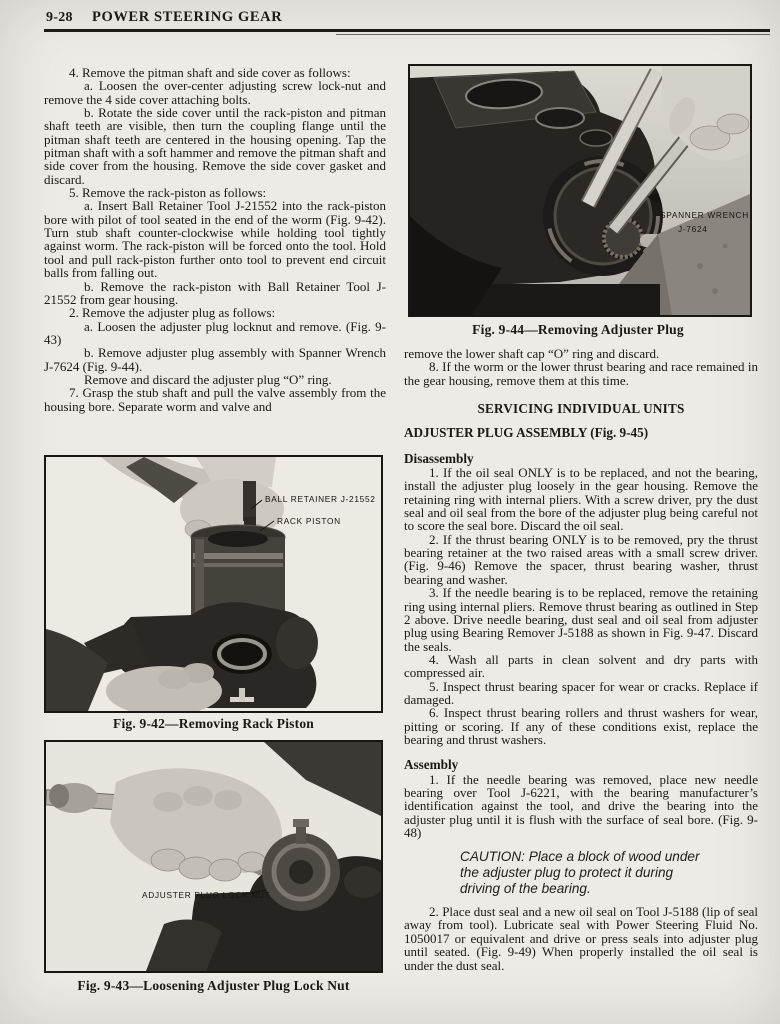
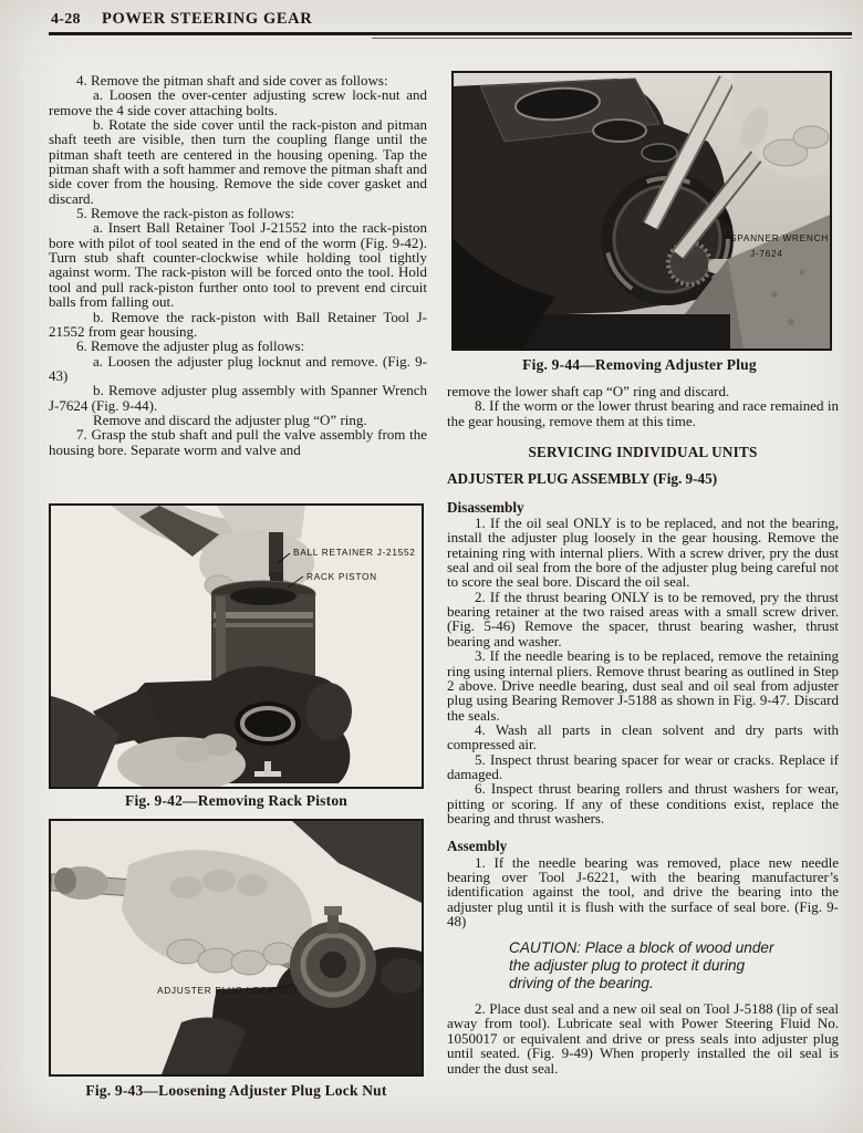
- 9-28
+ 4-28
  POWER STEERING GEAR
  4. Remove the pitman shaft and side cover as follows:
  a. Loosen the over-center adjusting screw lock-nut and remove the 4 side cover attaching bolts.
  b. Rotate the side cover until the rack-piston and pitman shaft teeth are visible, then turn the coupling flange until the pitman shaft teeth are centered in the housing opening. Tap the pitman shaft with a soft hammer and remove the pitman shaft and side cover from the housing. Remove the side cover gasket and discard.
  5. Remove the rack-piston as follows:
  a. Insert Ball Retainer Tool J-21552 into the rack-piston bore with pilot of tool seated in the end of the worm (Fig. 9-42). Turn stub shaft counter-clockwise while holding tool tightly against worm. The rack-piston will be forced onto the tool. Hold tool and pull rack-piston further onto tool to prevent end circuit balls from falling out.
  b. Remove the rack-piston with Ball Retainer Tool J-21552 from gear housing.
- 2. Remove the adjuster plug as follows:
+ 6. Remove the adjuster plug as follows:
  a. Loosen the adjuster plug locknut and remove. (Fig. 9-43)
  b. Remove adjuster plug assembly with Spanner Wrench J-7624 (Fig. 9-44).
  Remove and discard the adjuster plug “O” ring.
  7. Grasp the stub shaft and pull the valve assembly from the housing bore. Separate worm and valve and
  BALL RETAINER J-21552
  RACK PISTON
  Fig. 9-42—Removing Rack Piston
  ADJUSTER PLUG LOCK NUT
  Fig. 9-43—Loosening Adjuster Plug Lock Nut
  SPANNER WRENCH
  J-7624
  Fig. 9-44—Removing Adjuster Plug
  remove the lower shaft cap “O” ring and discard.
  8. If the worm or the lower thrust bearing and race remained in the gear housing, remove them at this time.
  SERVICING INDIVIDUAL UNITS
  ADJUSTER PLUG ASSEMBLY (Fig. 9-45)
  Disassembly
  1. If the oil seal ONLY is to be replaced, and not the bearing, install the adjuster plug loosely in the gear housing. Remove the retaining ring with internal pliers. With a screw driver, pry the dust seal and oil seal from the bore of the adjuster plug being careful not to score the seal bore. Discard the oil seal.
- 2. If the thrust bearing ONLY is to be removed, pry the thrust bearing retainer at the two raised areas with a small screw driver. (Fig. 9-46) Remove the spacer, thrust bearing washer, thrust bearing and washer.
+ 2. If the thrust bearing ONLY is to be removed, pry the thrust bearing retainer at the two raised areas with a small screw driver. (Fig. 5-46) Remove the spacer, thrust bearing washer, thrust bearing and washer.
  3. If the needle bearing is to be replaced, remove the retaining ring using internal pliers. Remove thrust bearing as outlined in Step 2 above. Drive needle bearing, dust seal and oil seal from adjuster plug using Bearing Remover J-5188 as shown in Fig. 9-47. Discard the seals.
  4. Wash all parts in clean solvent and dry parts with compressed air.
  5. Inspect thrust bearing spacer for wear or cracks. Replace if damaged.
  6. Inspect thrust bearing rollers and thrust washers for wear, pitting or scoring. If any of these conditions exist, replace the bearing and thrust washers.
  Assembly
  1. If the needle bearing was removed, place new needle bearing over Tool J-6221, with the bearing manufacturer’s identification against the tool, and drive the bearing into the adjuster plug until it is flush with the surface of seal bore. (Fig. 9-48)
  CAUTION: Place a block of wood under the adjuster plug to protect it during driving of the bearing.
  2. Place dust seal and a new oil seal on Tool J-5188 (lip of seal away from tool). Lubricate seal with Power Steering Fluid No. 1050017 or equivalent and drive or press seals into adjuster plug until seated. (Fig. 9-49) When properly installed the oil seal is under the dust seal.
